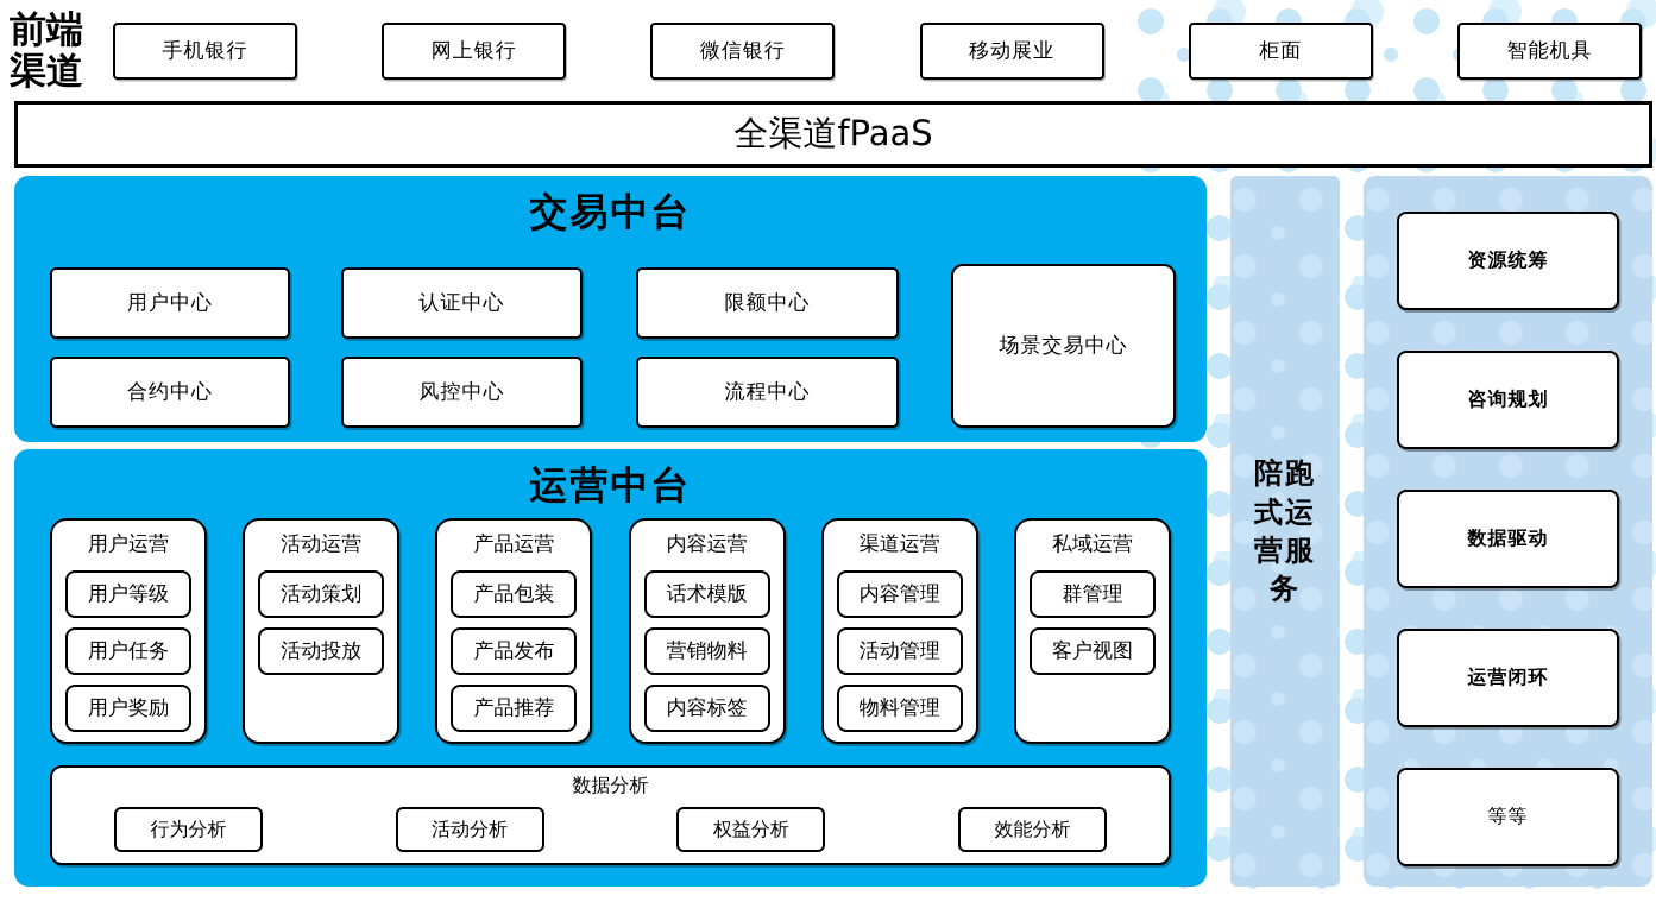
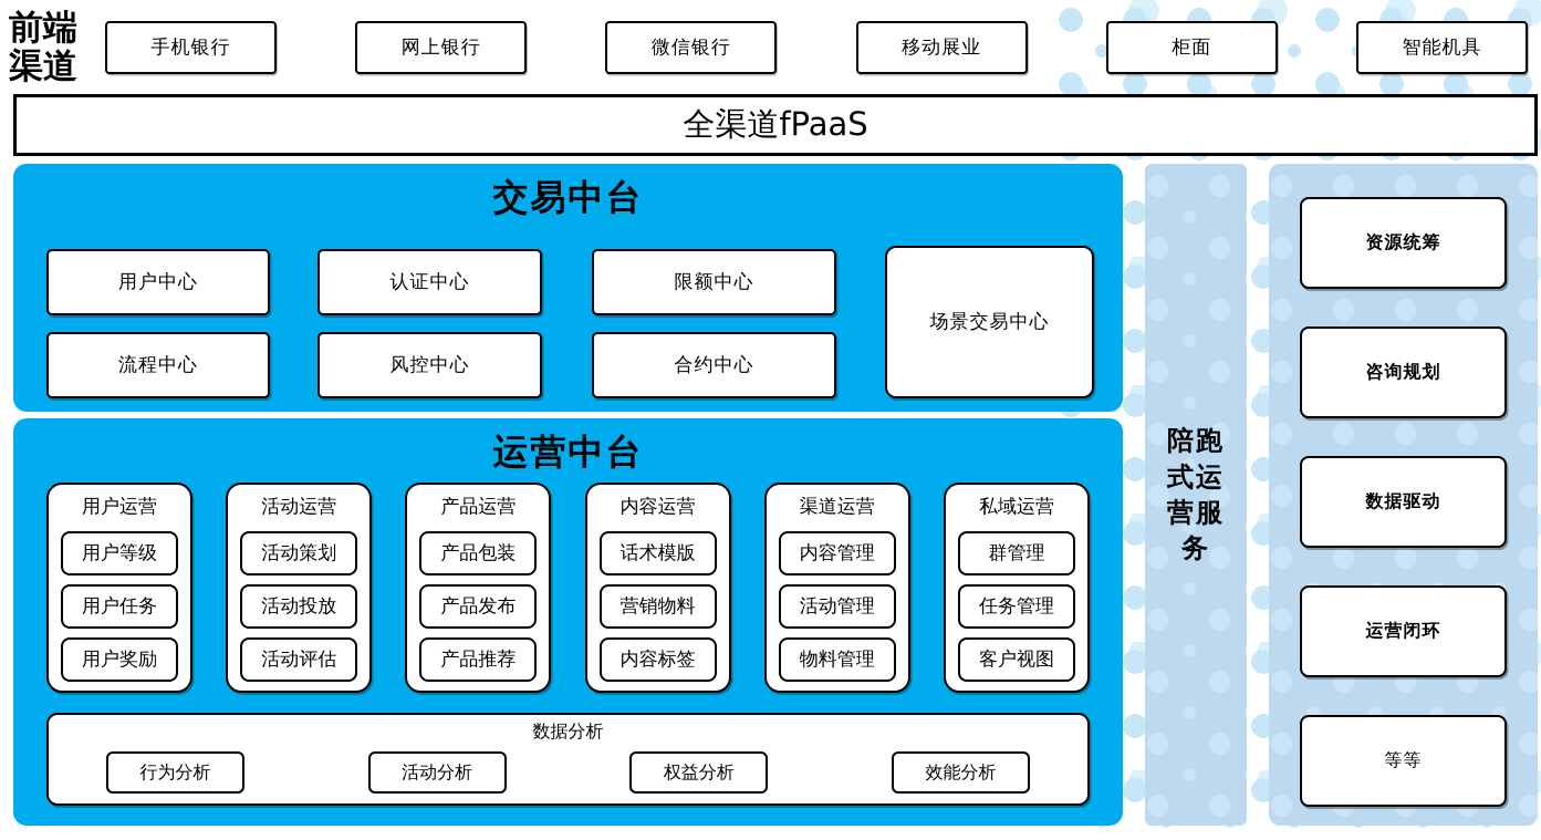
  前端渠道
  手机银行
  网上银行
  微信银行
  移动展业
  柜面
  智能机具
  全渠道fPaaS
  交易中台
  用户中心
  认证中心
  限额中心
- 合约中心
+ 流程中心
  风控中心
- 流程中心
+ 合约中心
  场景交易中心
  运营中台
  用户运营
  用户等级
  用户任务
  用户奖励
  活动运营
  活动策划
  活动投放
+ 活动评估
  产品运营
  产品包装
  产品发布
  产品推荐
  内容运营
  话术模版
  营销物料
  内容标签
  渠道运营
  内容管理
  活动管理
  物料管理
  私域运营
  群管理
+ 任务管理
  客户视图
  数据分析
  行为分析
  活动分析
  权益分析
  效能分析
  陪跑式运营服务
  资源统筹
  咨询规划
  数据驱动
  运营闭环
  等等
